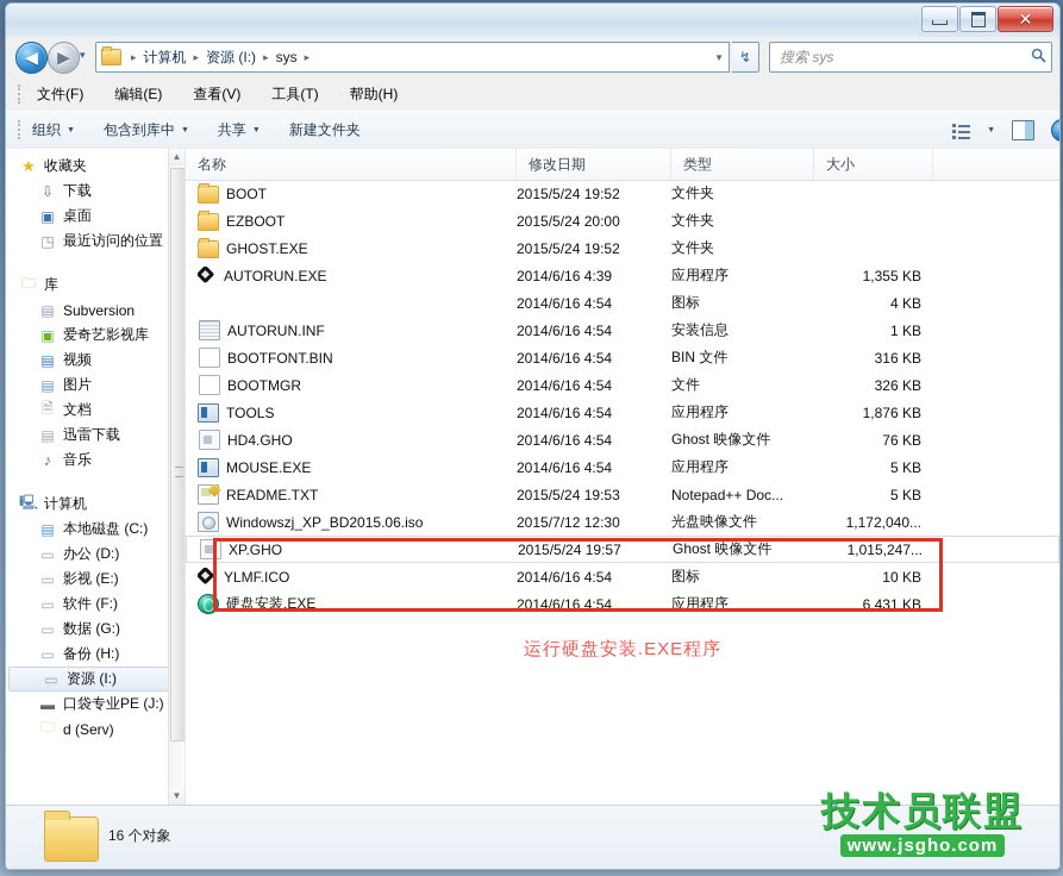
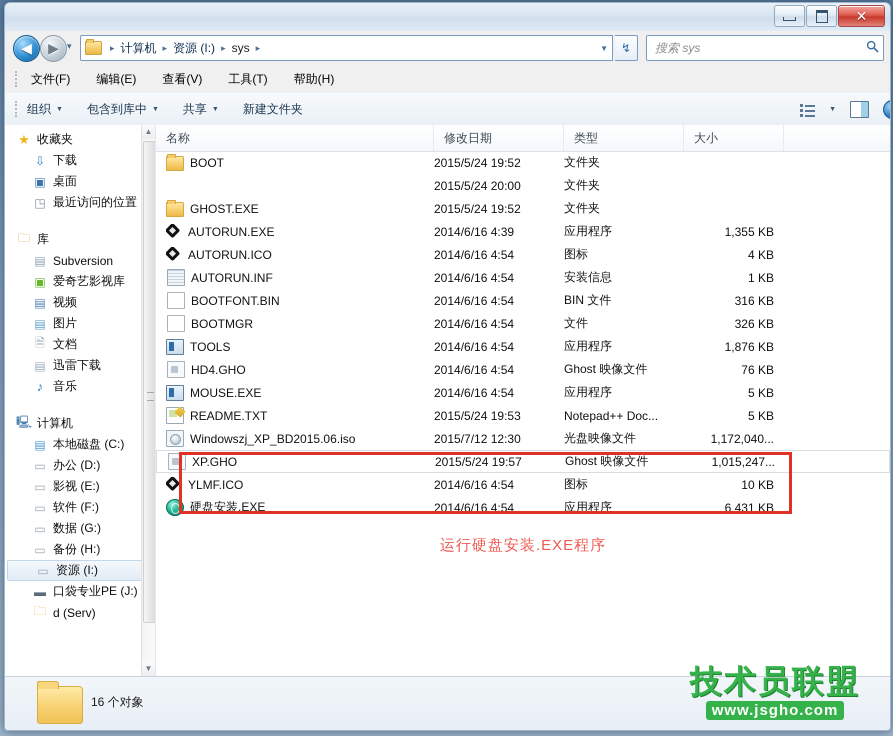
  ✕
  ◀
  ▶
  ▾
  ▸
  计算机
  ▸
  资源 (I:)
  ▸
  sys
  ▸
  ▼
  ↯
  搜索 sys
  文件(F)
  编辑(E)
  查看(V)
  工具(T)
  帮助(H)
  组织
  包含到库中
  共享
  新建文件夹
  ★
  收藏夹
  ⇩
  下载
  ▣
  桌面
  ◳
  最近访问的位置
  🗀
  库
  ▤
  Subversion
  ▣
  爱奇艺影视库
  ▤
  视频
  ▤
  图片
  🗎
  文档
  ▤
  迅雷下载
  ♪
  音乐
  🖳
  计算机
  ▤
  本地磁盘 (C:)
  ▭
  办公 (D:)
  ▭
  影视 (E:)
  ▭
  软件 (F:)
  ▭
  数据 (G:)
  ▭
  备份 (H:)
  ▭
  资源 (I:)
  ▬
  口袋专业PE (J:)
  🗀
  d (Serv)
  ▲
  ▼
  名称
  修改日期
  类型
  大小
  BOOT
  2015/5/24 19:52
  文件夹
- EZBOOT
  2015/5/24 20:00
  文件夹
  GHOST.EXE
  2015/5/24 19:52
  文件夹
  AUTORUN.EXE
  2014/6/16 4:39
  应用程序
  1,355 KB
+ AUTORUN.ICO
  2014/6/16 4:54
  图标
  4 KB
  AUTORUN.INF
  2014/6/16 4:54
  安装信息
  1 KB
  BOOTFONT.BIN
  2014/6/16 4:54
  BIN 文件
  316 KB
  BOOTMGR
  2014/6/16 4:54
  文件
  326 KB
  TOOLS
  2014/6/16 4:54
  应用程序
  1,876 KB
  HD4.GHO
  2014/6/16 4:54
  Ghost 映像文件
  76 KB
  MOUSE.EXE
  2014/6/16 4:54
  应用程序
  5 KB
  README.TXT
  2015/5/24 19:53
  Notepad++ Doc...
  5 KB
  Windowszj_XP_BD2015.06.iso
  2015/7/12 12:30
  光盘映像文件
  1,172,040...
  XP.GHO
  2015/5/24 19:57
  Ghost 映像文件
  1,015,247...
  YLMF.ICO
  2014/6/16 4:54
  图标
  10 KB
  硬盘安装.EXE
  2014/6/16 4:54
  应用程序
  6,431 KB
  运行硬盘安装.EXE程序
  16 个对象
  技术员联盟
  www.jsgho.com
